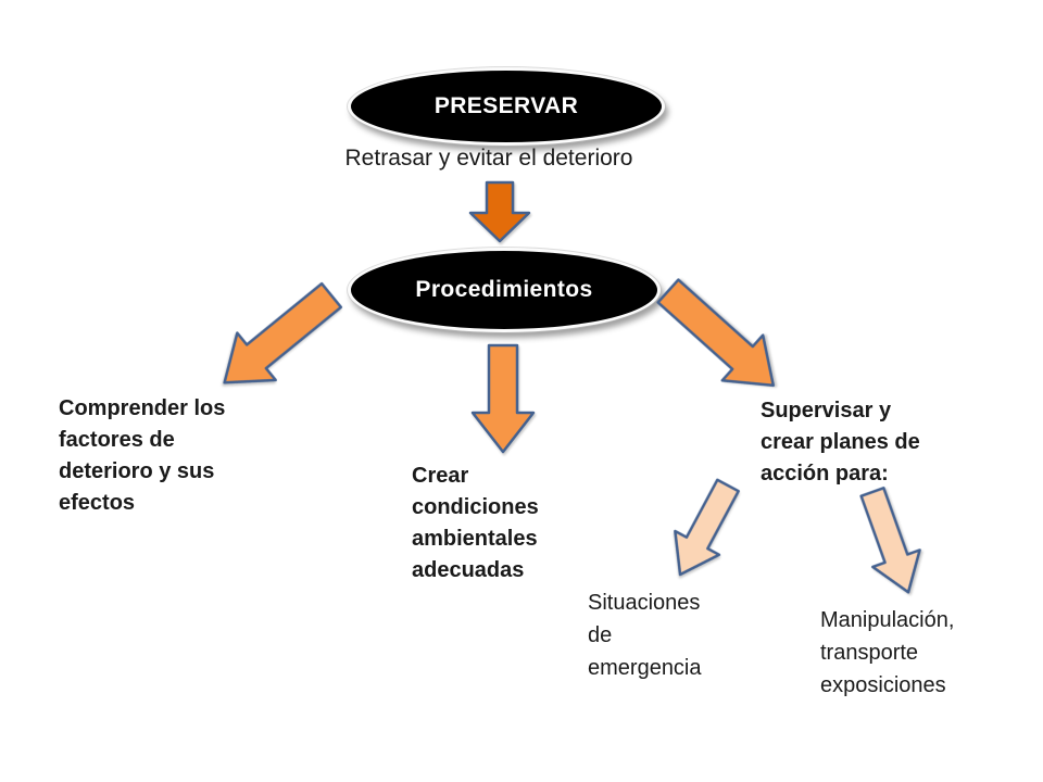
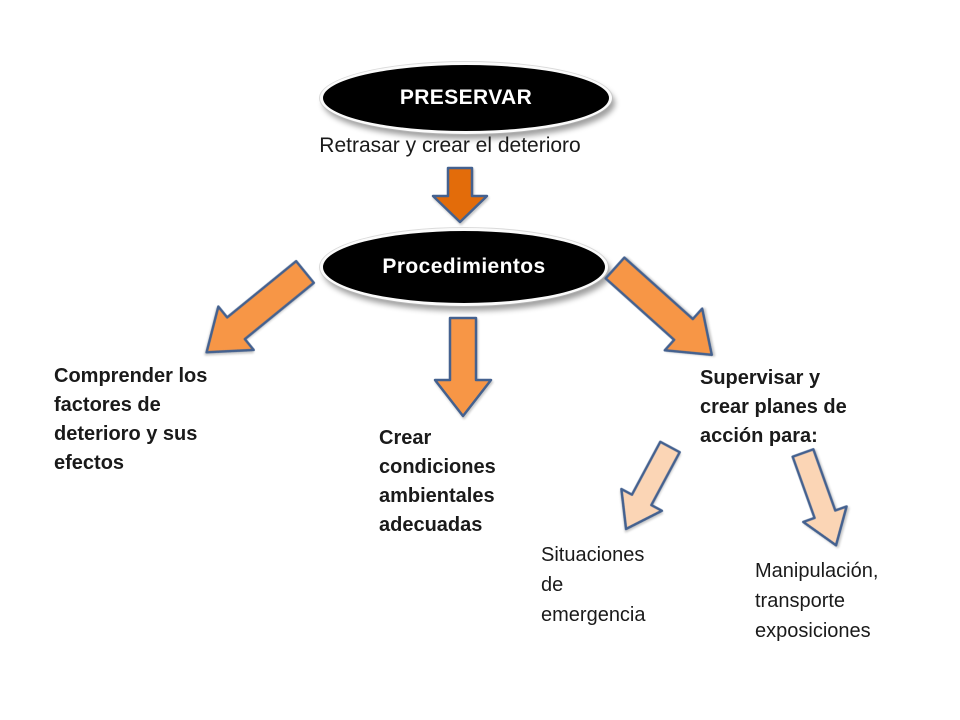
  PRESERVAR
- Retrasar y evitar el deterioro
+ Retrasar y crear el deterioro
  Procedimientos
  Comprender los
  factores de
  deterioro y sus
  efectos
  Crear
  condiciones
  ambientales
  adecuadas
  Supervisar y
  crear planes de
  acción para:
  Situaciones
  de
  emergencia
  Manipulación,
  transporte
  exposiciones
